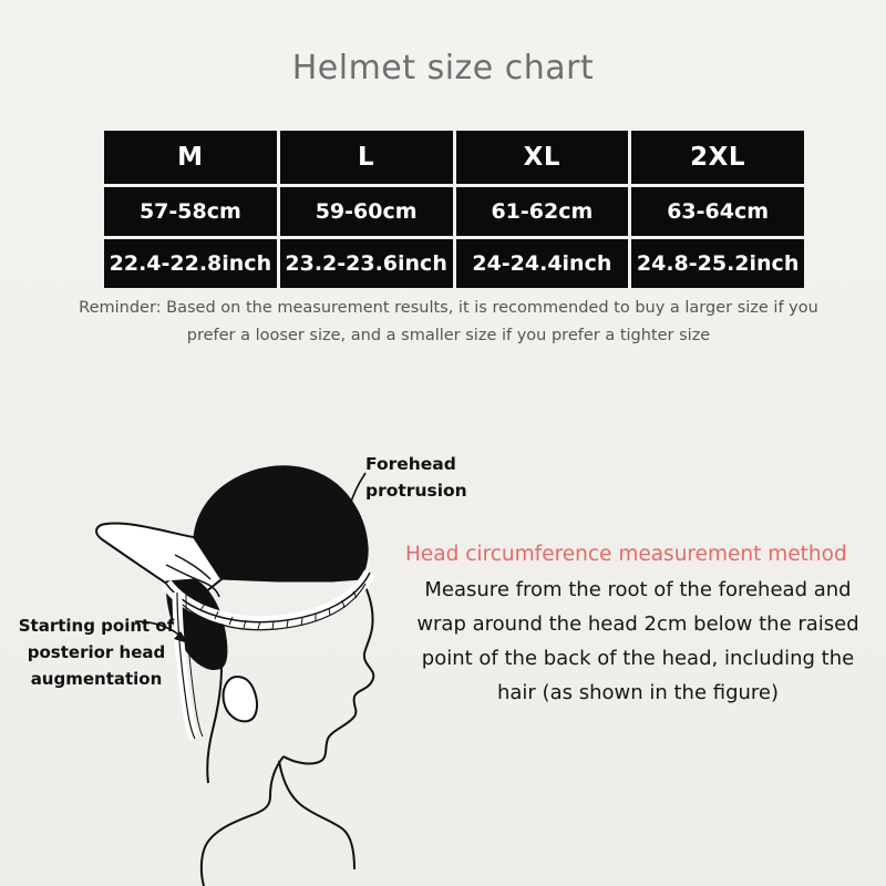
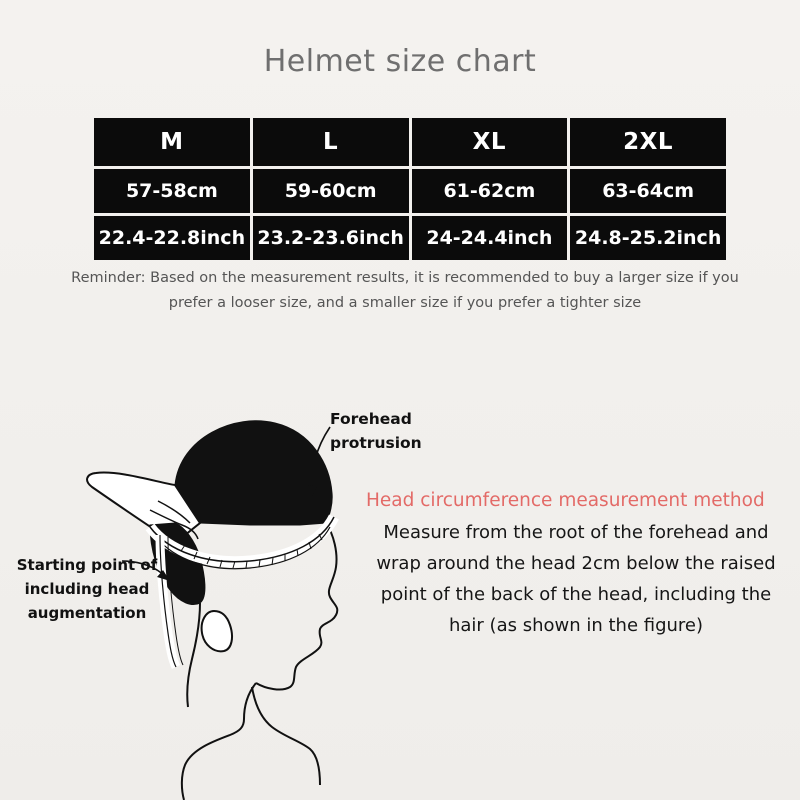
  Helmet size chart
  M	L	XL	2XL
  57-58cm	59-60cm	61-62cm	63-64cm
  22.4-22.8inch	23.2-23.6inch	24-24.4inch	24.8-25.2inch
  Reminder: Based on the measurement results, it is recommended to buy a larger size if you prefer a looser size, and a smaller size if you prefer a tighter size
  Forehead protrusion
- Starting point of posterior head augmentation
+ Starting point of including head augmentation
  Head circumference measurement method
  Measure from the root of the forehead and wrap around the head 2cm below the raised point of the back of the head, including the hair (as shown in the figure)
